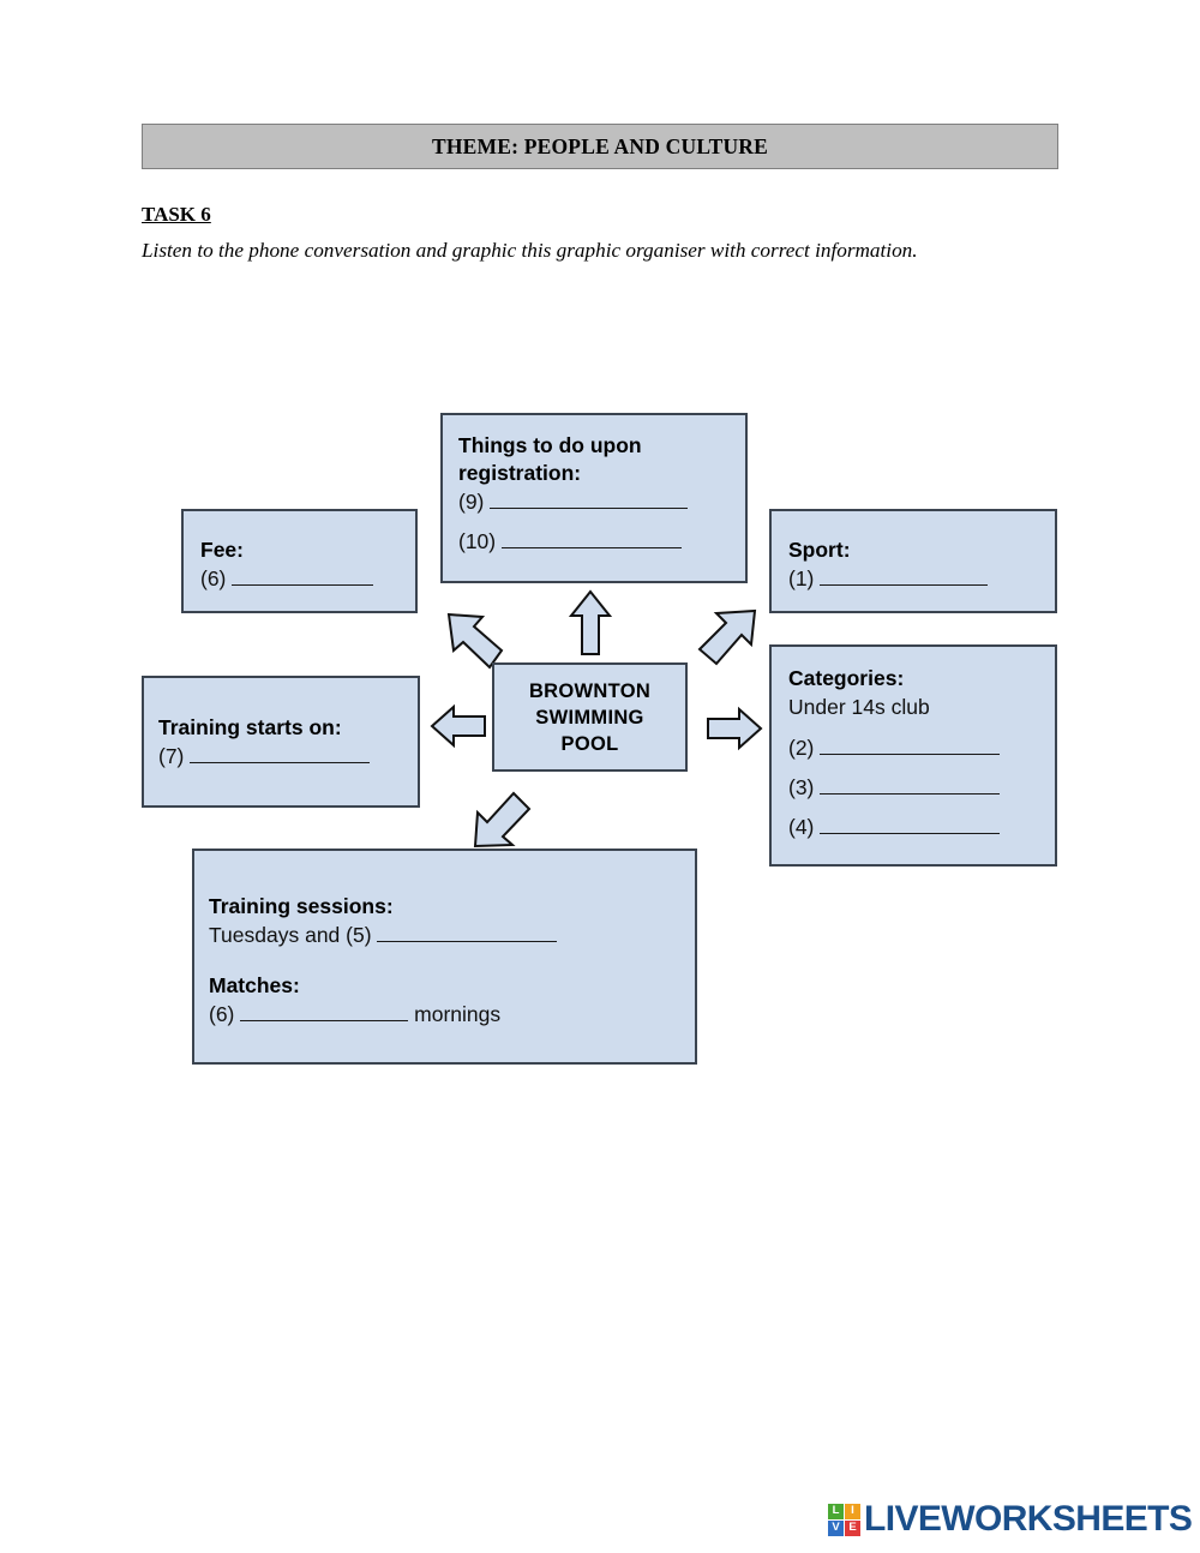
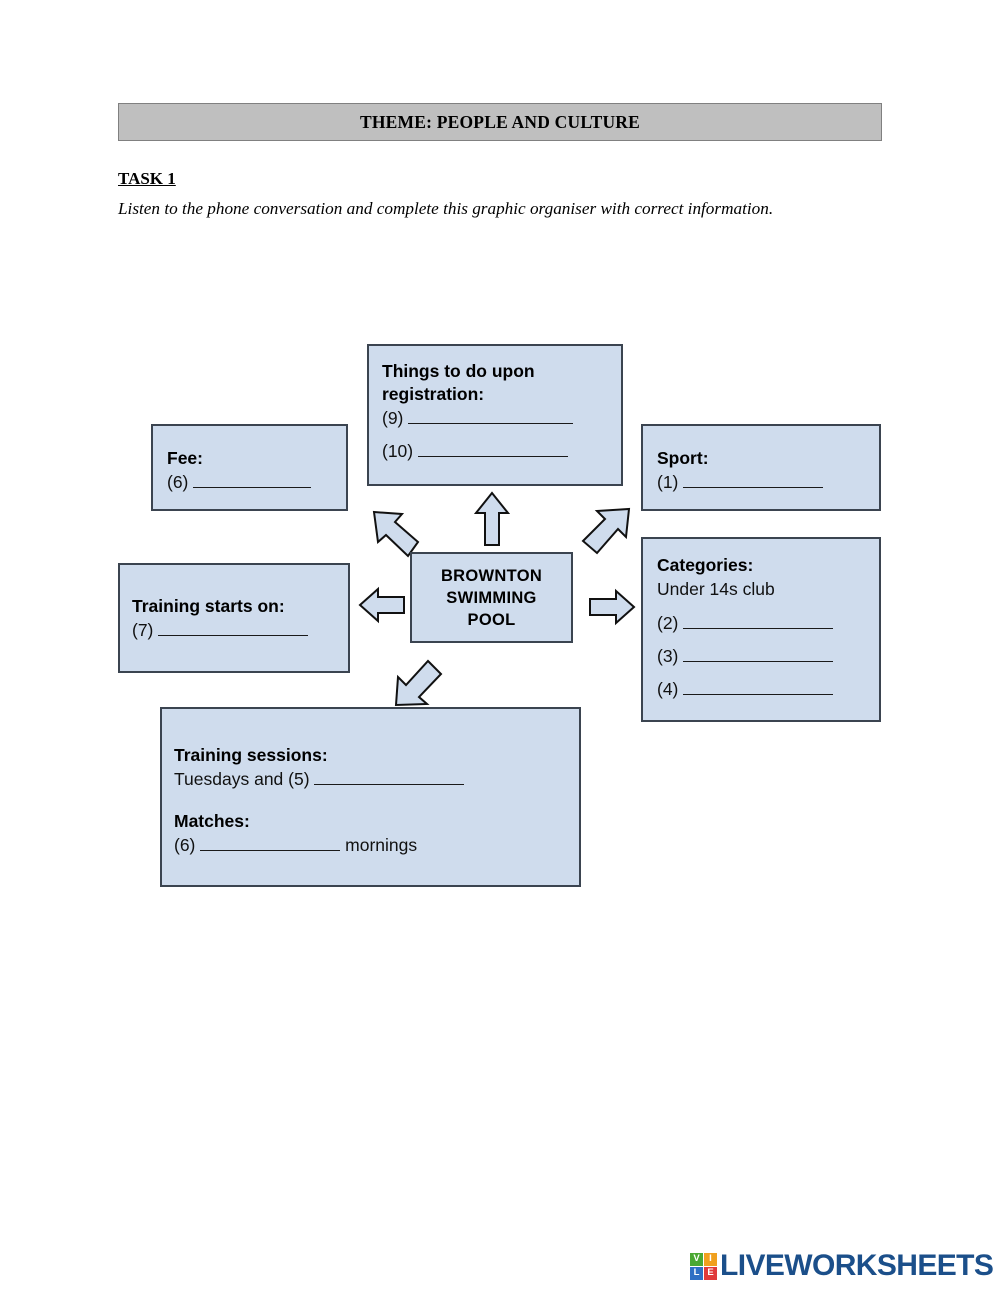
  THEME: PEOPLE AND CULTURE
- TASK 6
+ TASK 1
- Listen to the phone conversation and graphic this graphic organiser with correct information.
+ Listen to the phone conversation and complete this graphic organiser with correct information.
  Things to do upon
  registration:
  (9)
  (10)
  Fee:
  (6)
  Sport:
  (1)
  Categories:
  Under 14s club
  (2)
  (3)
  (4)
  Training starts on:
  (7)
  BROWNTON
  SWIMMING
  POOL
  Training sessions:
  Tuesdays and (5)
  Matches:
  (6) mornings
- L
+ V
  I
- V
+ L
  E
  LIVEWORKSHEETS
